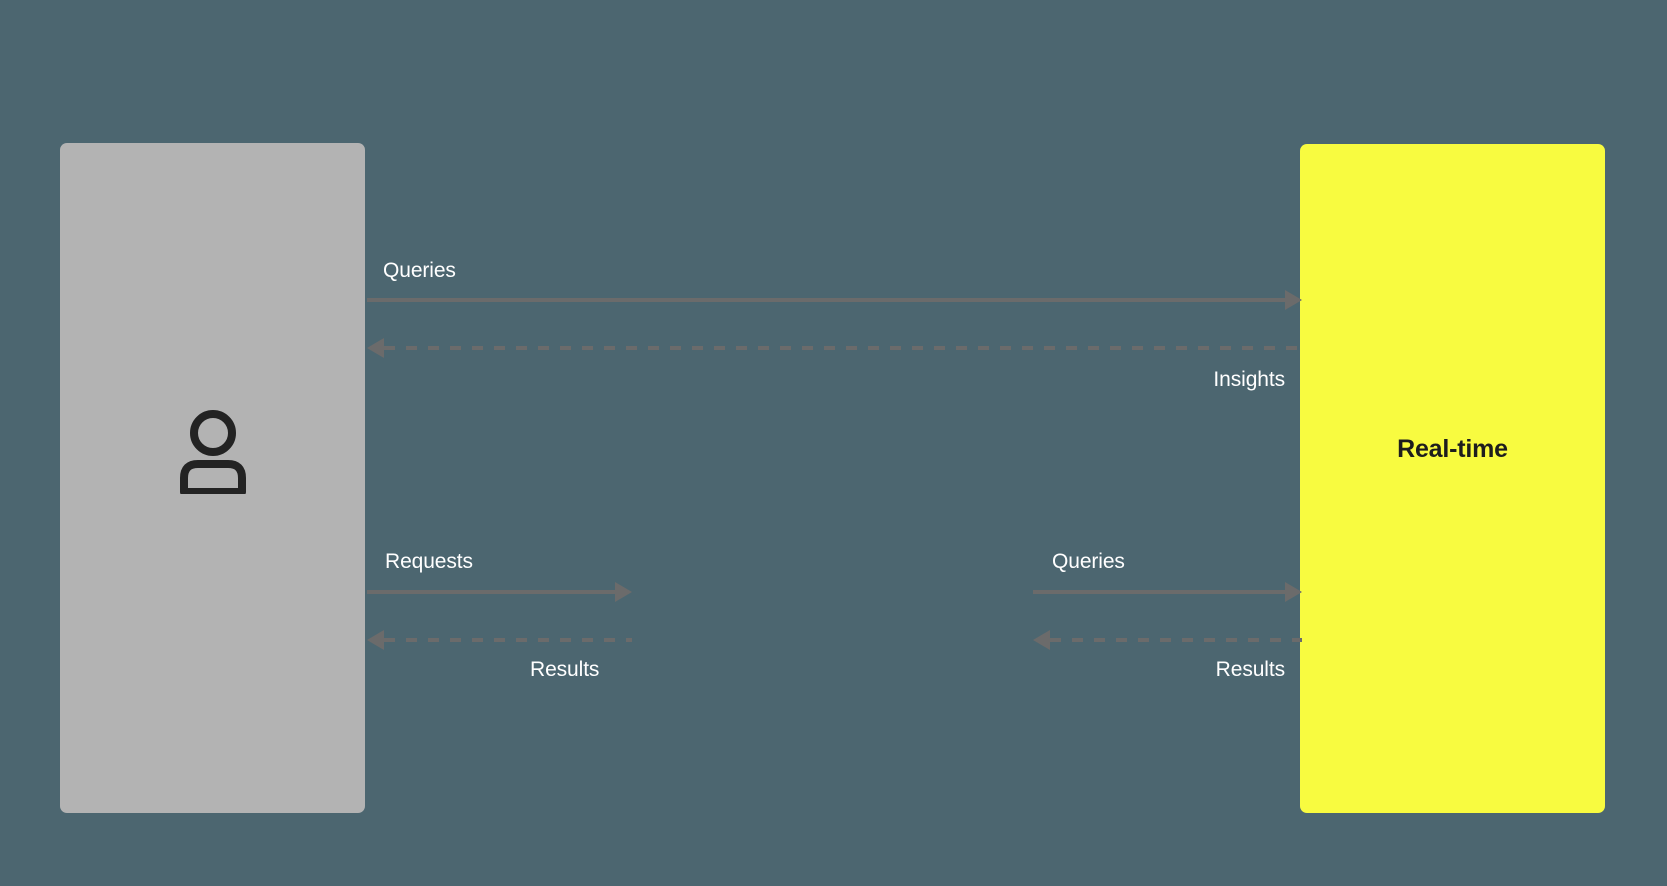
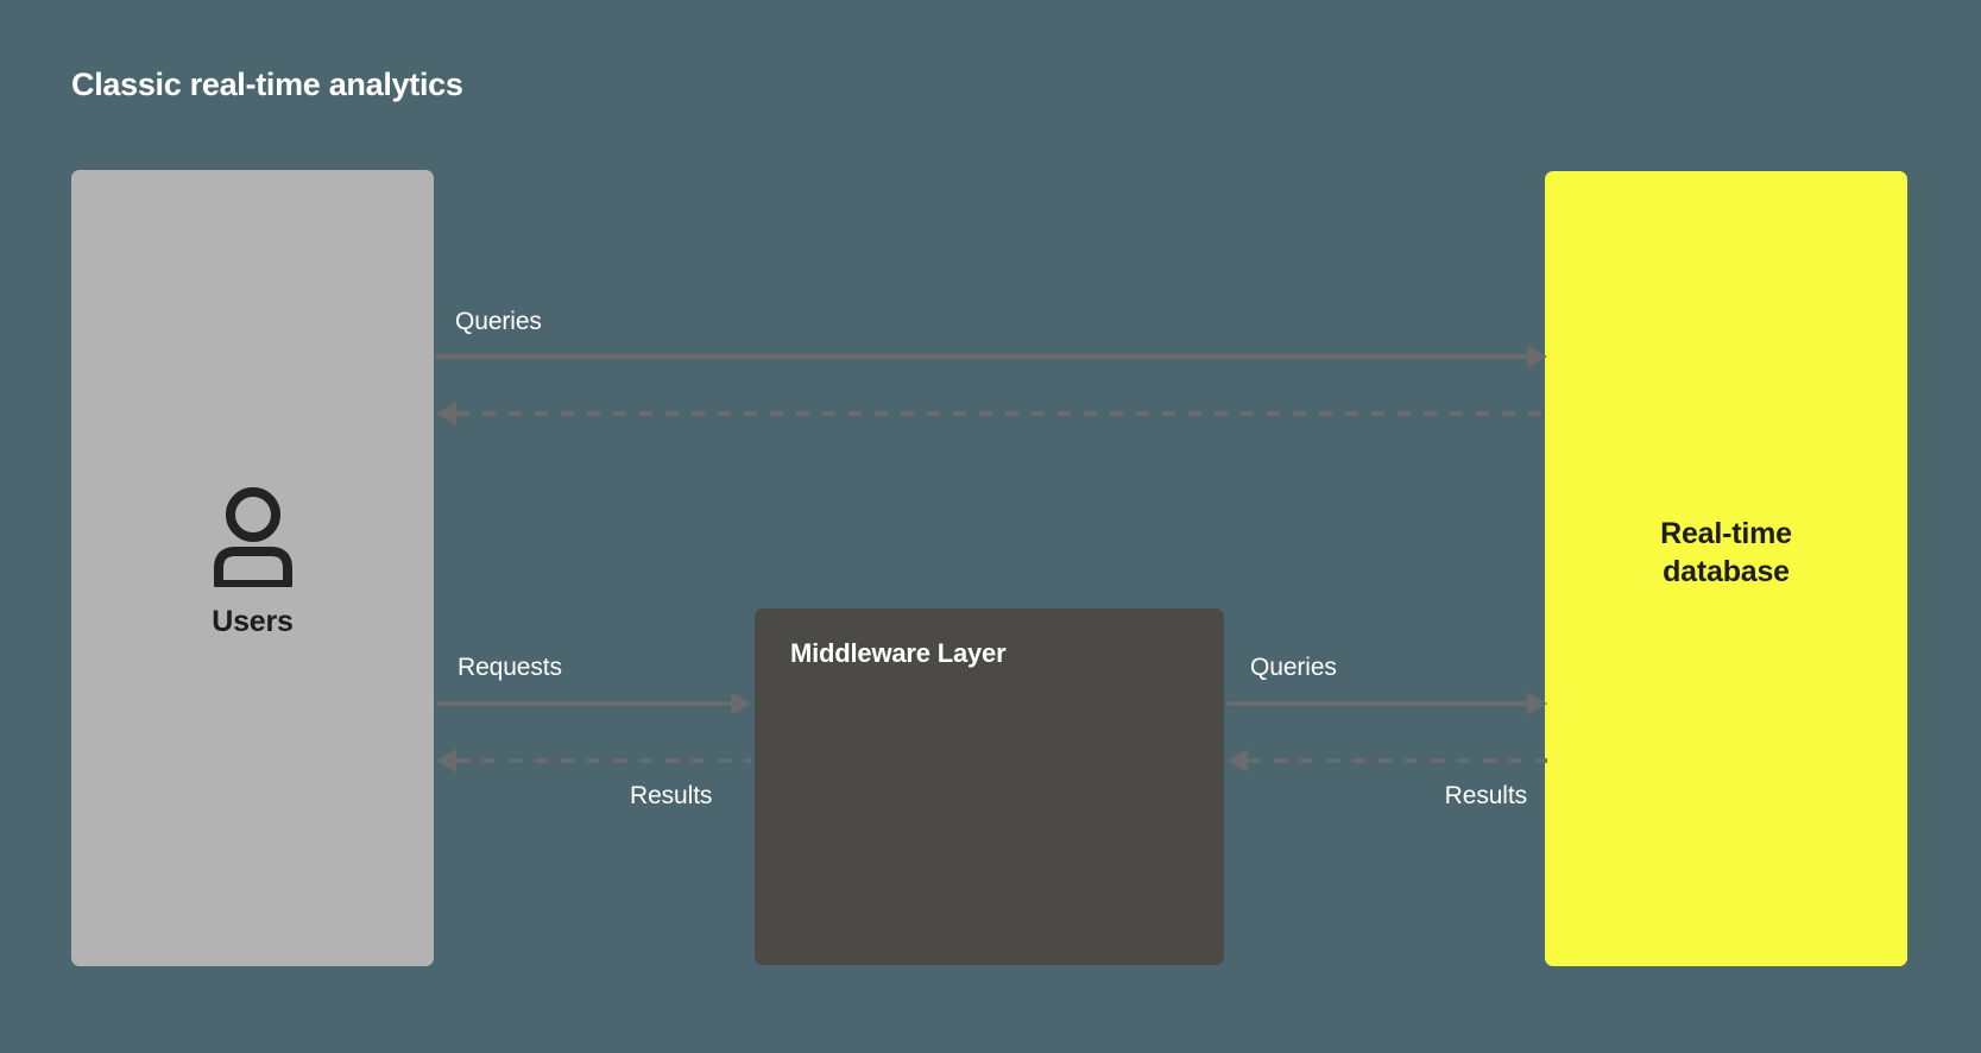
+ Classic real-time analytics
+ Users
+ Middleware Layer
  Real-time
+ database
  Queries
- Insights
  Requests
  Results
  Queries
  Results
